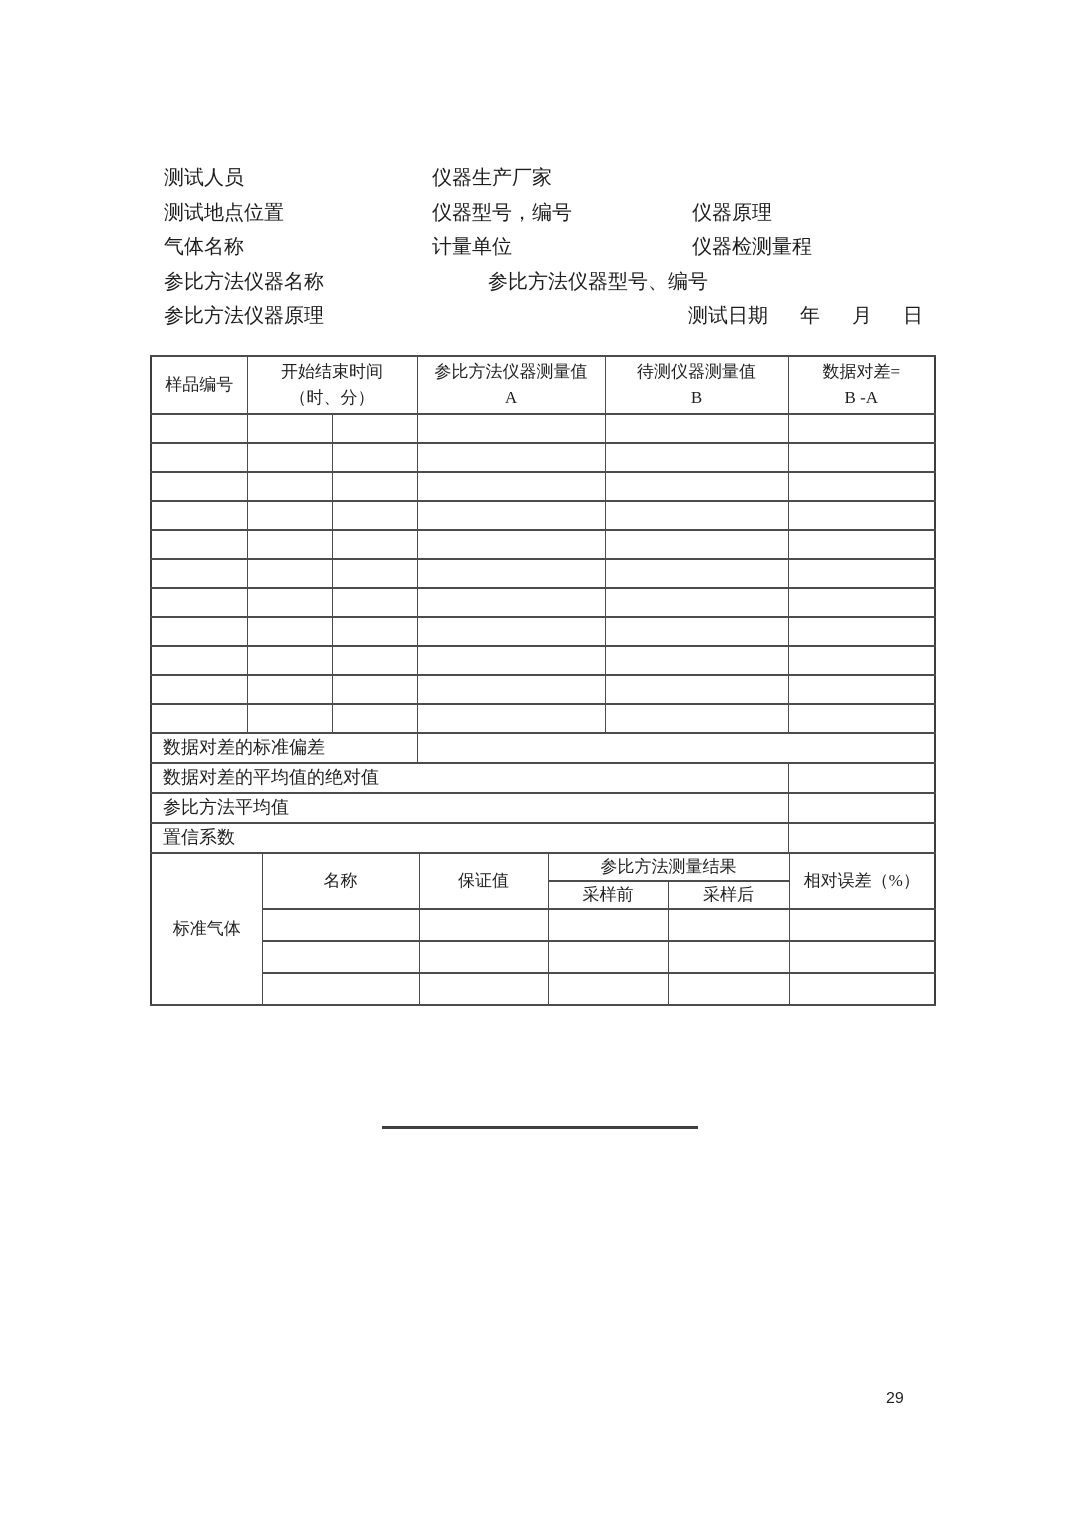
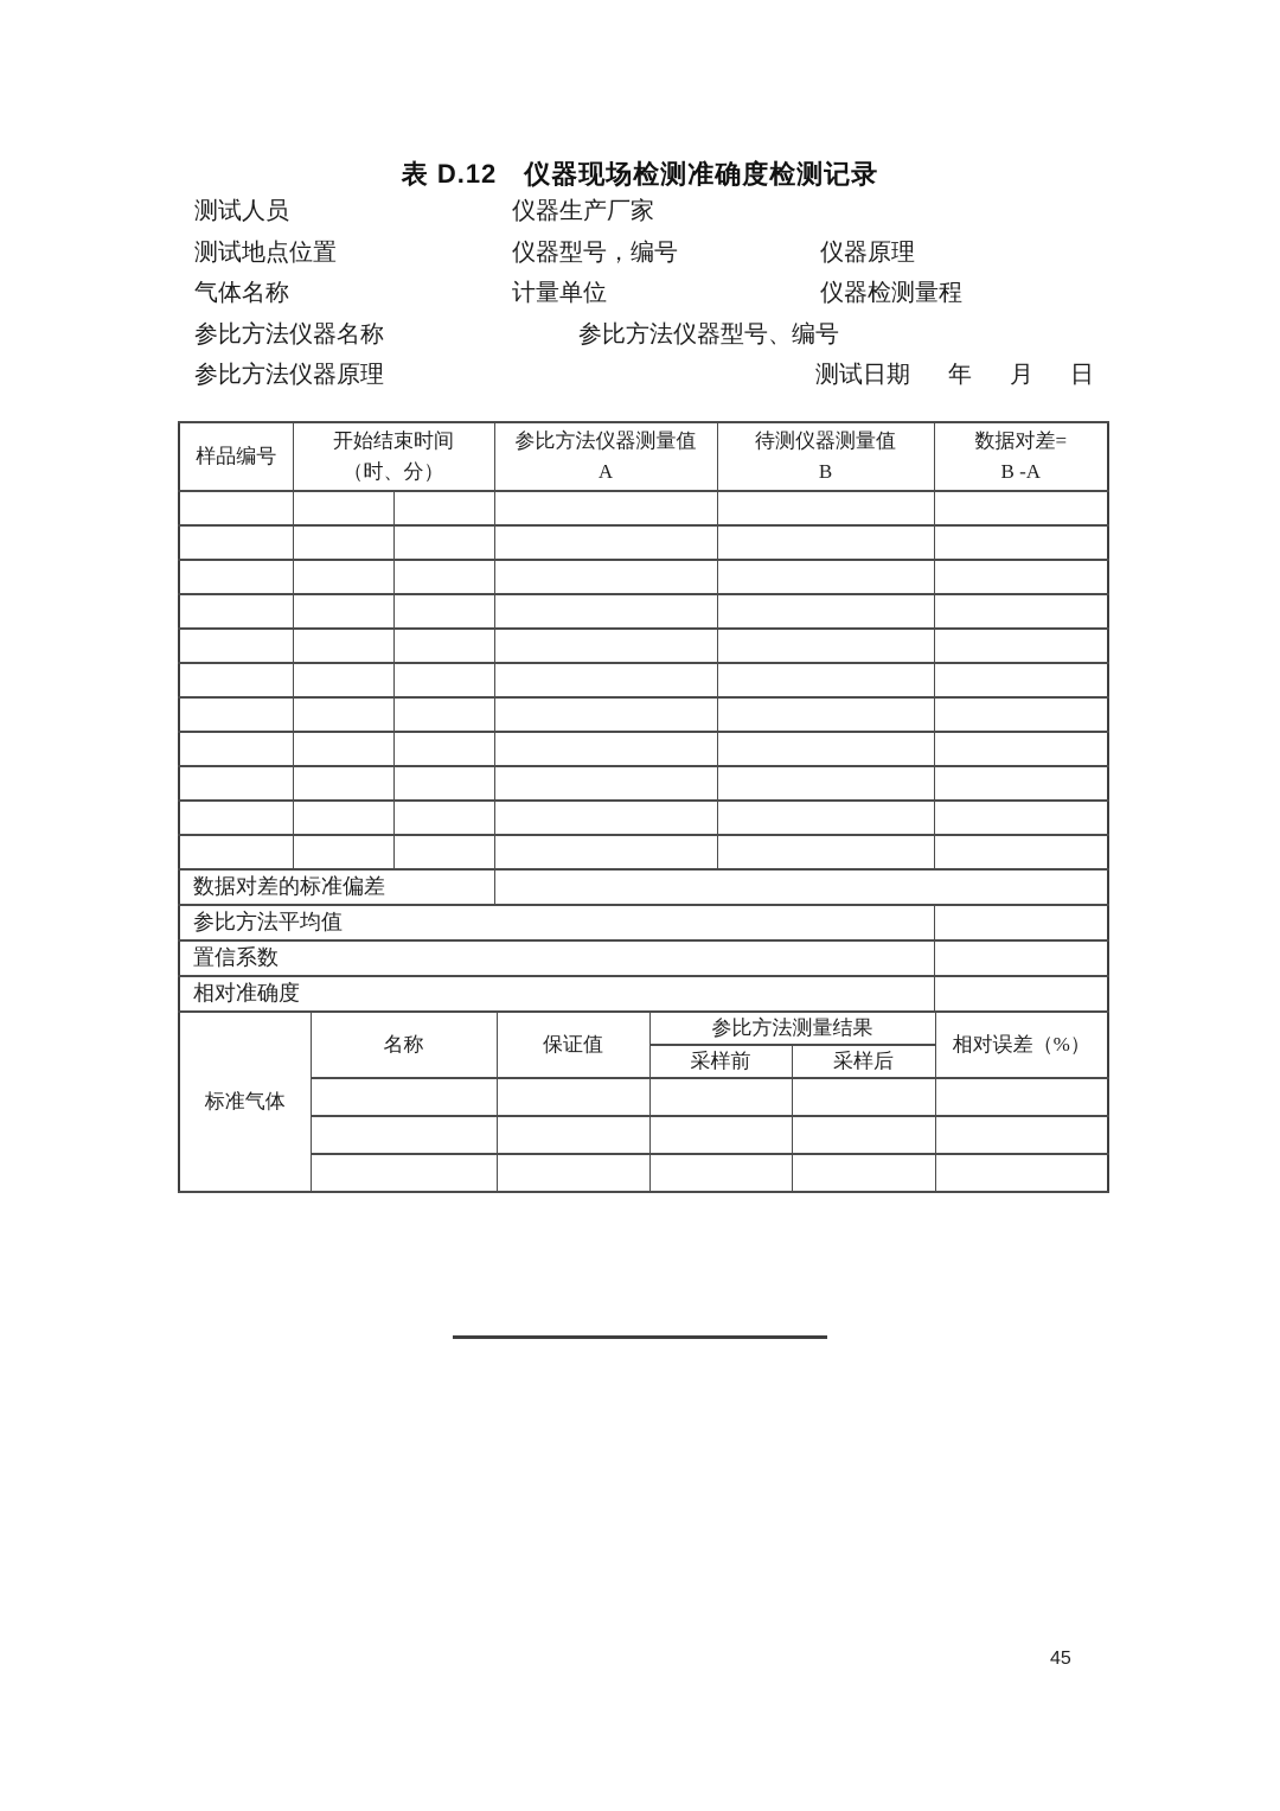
+ 表 D.12 仪器现场检测准确度检测记录
  测试人员
  仪器生产厂家
  测试地点位置
  仪器型号，编号
  仪器原理
  气体名称
  计量单位
  仪器检测量程
  参比方法仪器名称
  参比方法仪器型号、编号
  参比方法仪器原理
  测试日期
  年
  月
  日
  样品编号	开始结束时间 （时、分）	参比方法仪器测量值 A	待测仪器测量值 B	数据对差= B -A
  数据对差的标准偏差
- 数据对差的平均值的绝对值
  参比方法平均值
  置信系数
+ 相对准确度
  标准气体	名称	保证值	参比方法测量结果	相对误差（%）
  采样前	采样后
- 29
+ 45
